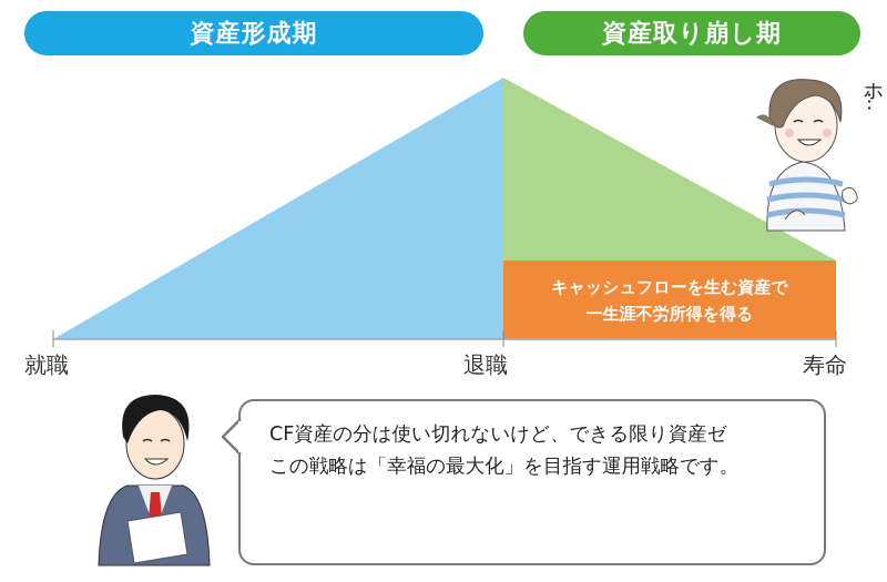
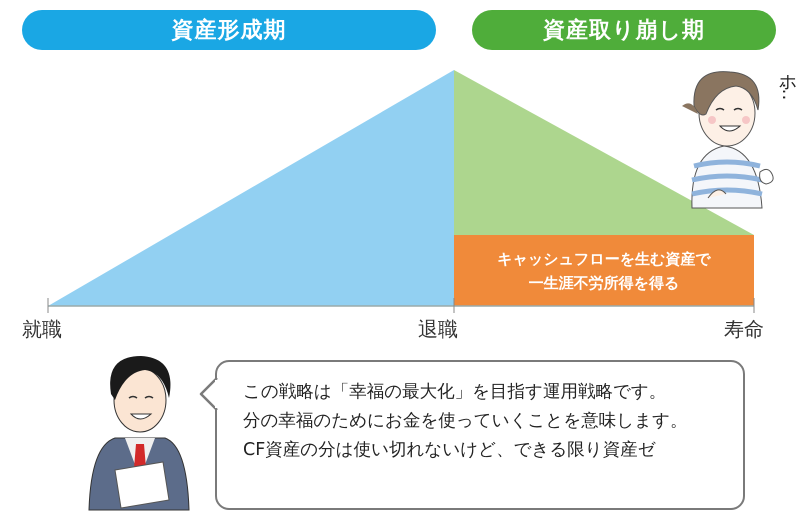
  資産形成期
  資産取り崩し期
  キャッシュフローを生む資産で
  一生涯不労所得を得る
  就職
  退職
  寿命
- CF資産の分は使い切れないけど、できる限り資産ゼ
+ この戦略は「幸福の最大化」を目指す運用戦略です。
+ 分の幸福のためにお金を使っていくことを意味します。
- この戦略は「幸福の最大化」を目指す運用戦略です。
+ CF資産の分は使い切れないけど、できる限り資産ゼ
